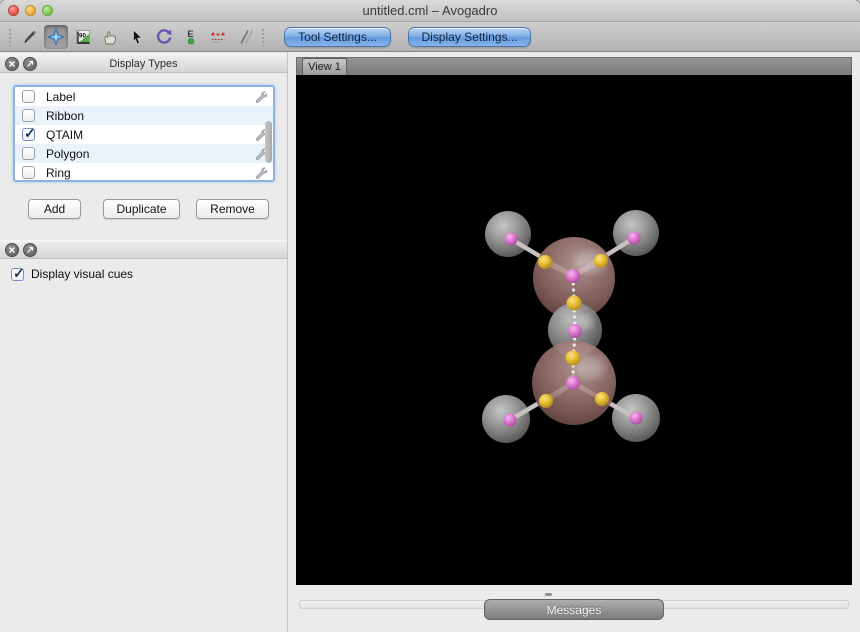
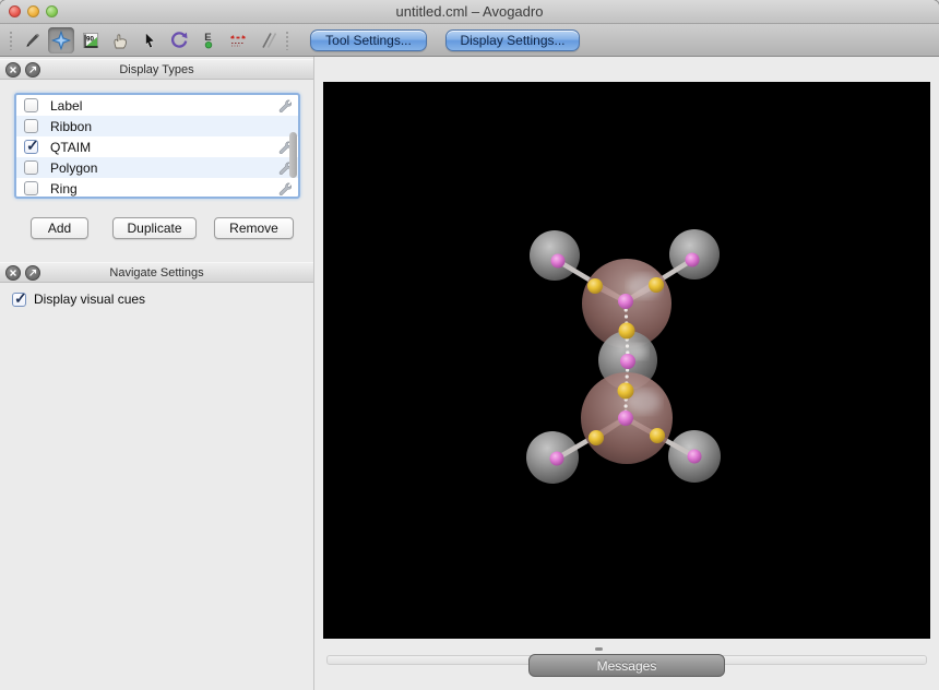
  untitled.cml – Avogadro
  E
  Tool Settings...
  Display Settings...
  Display Types
  Label
  Ribbon
  QTAIM
  Polygon
  Ring
  Add
  Duplicate
  Remove
+ Navigate Settings
  Display visual cues
- View 1
  Messages
